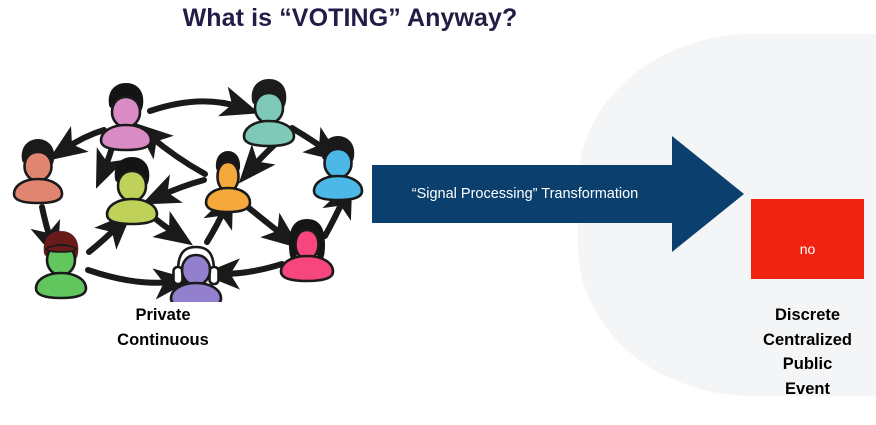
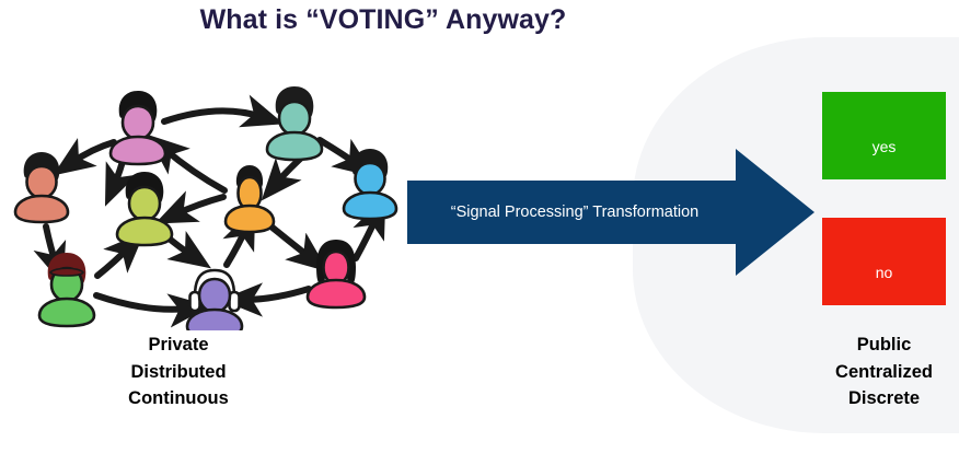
  What is “VOTING” Anyway?
  “Signal Processing” Transformation
+ yes
  no
  Private
+ Distributed
  Continuous
- Discrete
+ Public
  Centralized
- Public
+ Discrete
- Event
